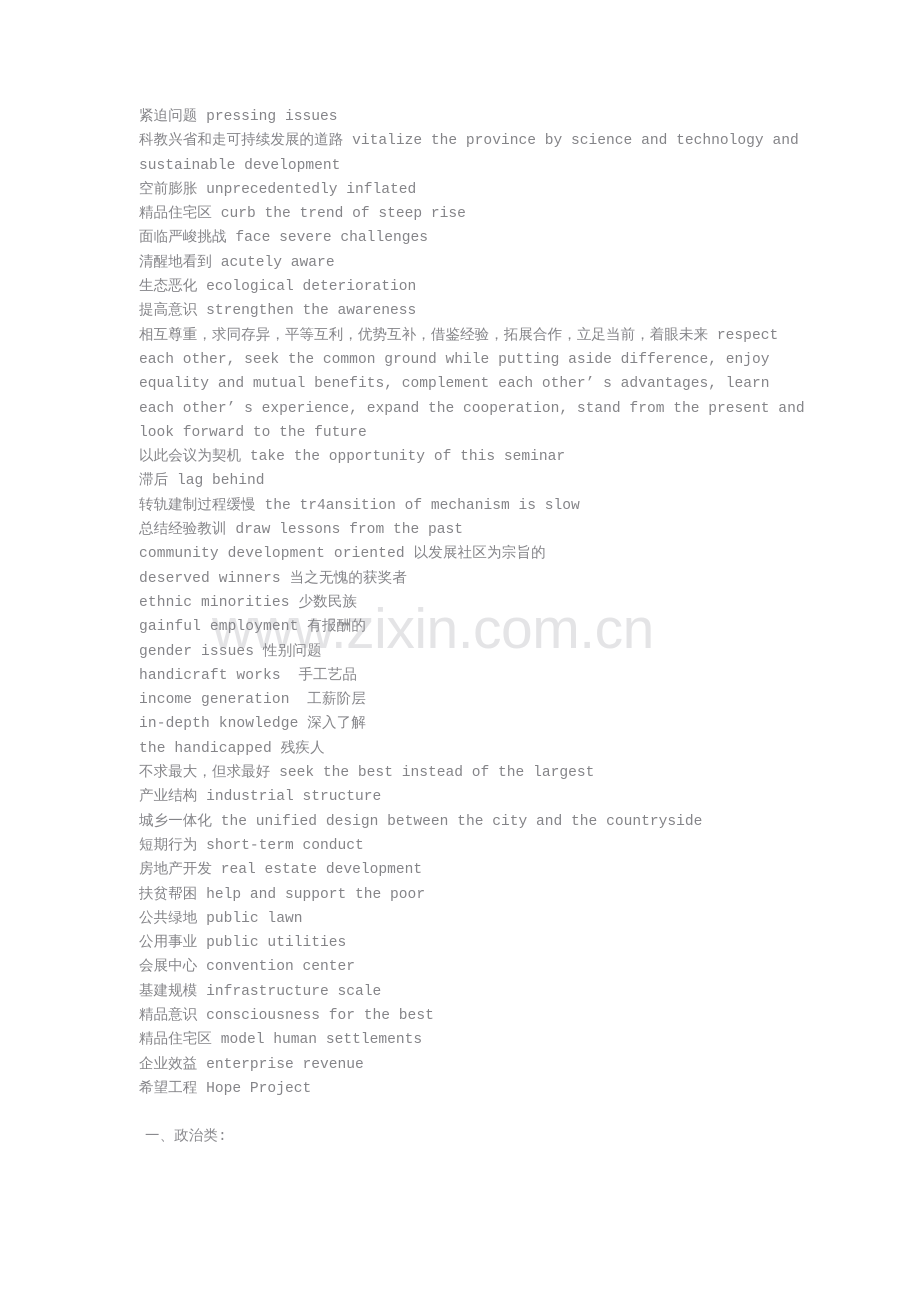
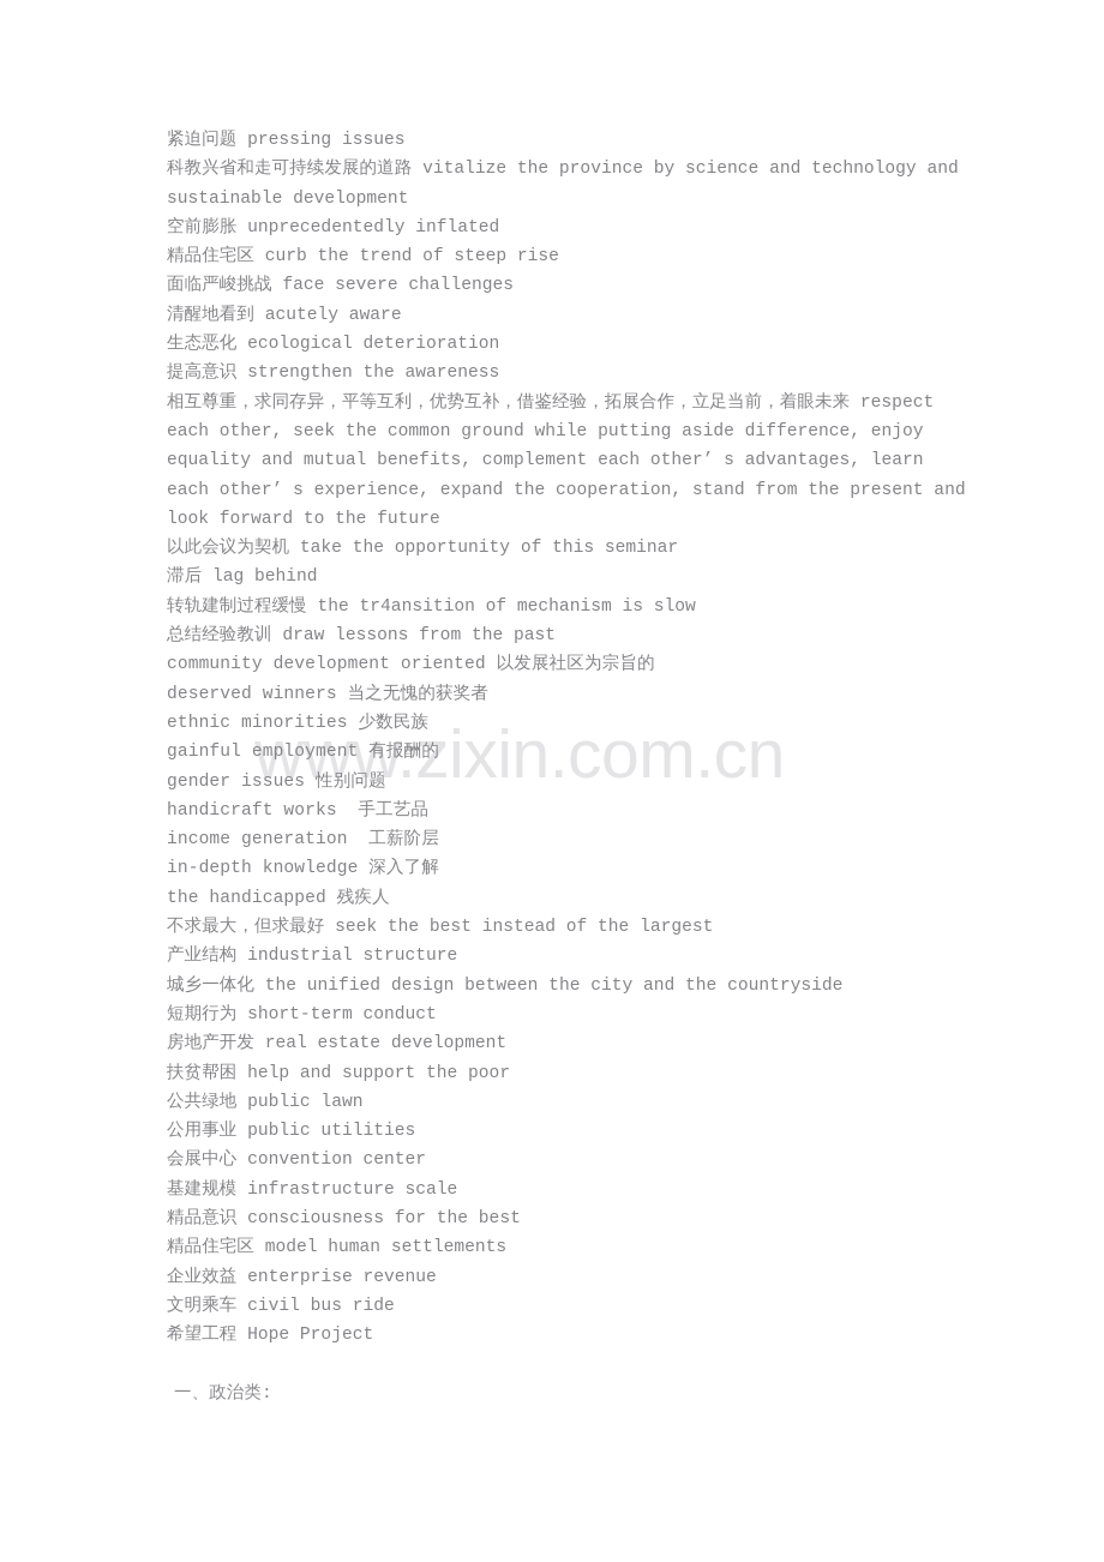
  www.zixin.com.cn
  紧迫问题 pressing issues
  科教兴省和走可持续发展的道路 vitalize the province by science and technology and sustainable development
  空前膨胀 unprecedentedly inflated
  精品住宅区 curb the trend of steep rise
  面临严峻挑战 face severe challenges
  清醒地看到 acutely aware
  生态恶化 ecological deterioration
  提高意识 strengthen the awareness
  相互尊重，求同存异，平等互利，优势互补，借鉴经验，拓展合作，立足当前，着眼未来 respect each other, seek the common ground while putting aside difference, enjoy equality and mutual benefits, complement each other’ s advantages, learn each other’ s experience, expand the cooperation, stand from the present and look forward to the future
  以此会议为契机 take the opportunity of this seminar
  滞后 lag behind
  转轨建制过程缓慢 the tr4ansition of mechanism is slow
  总结经验教训 draw lessons from the past
  community development oriented 以发展社区为宗旨的
  deserved winners 当之无愧的获奖者
  ethnic minorities 少数民族
  gainful employment 有报酬的
  gender issues 性别问题
  handicraft works 手工艺品
  income generation 工薪阶层
  in-depth knowledge 深入了解
  the handicapped 残疾人
  不求最大，但求最好 seek the best instead of the largest
  产业结构 industrial structure
  城乡一体化 the unified design between the city and the countryside
  短期行为 short-term conduct
  房地产开发 real estate development
  扶贫帮困 help and support the poor
  公共绿地 public lawn
  公用事业 public utilities
  会展中心 convention center
  基建规模 infrastructure scale
  精品意识 consciousness for the best
  精品住宅区 model human settlements
  企业效益 enterprise revenue
+ 文明乘车 civil bus ride
  希望工程 Hope Project
  一、政治类:
